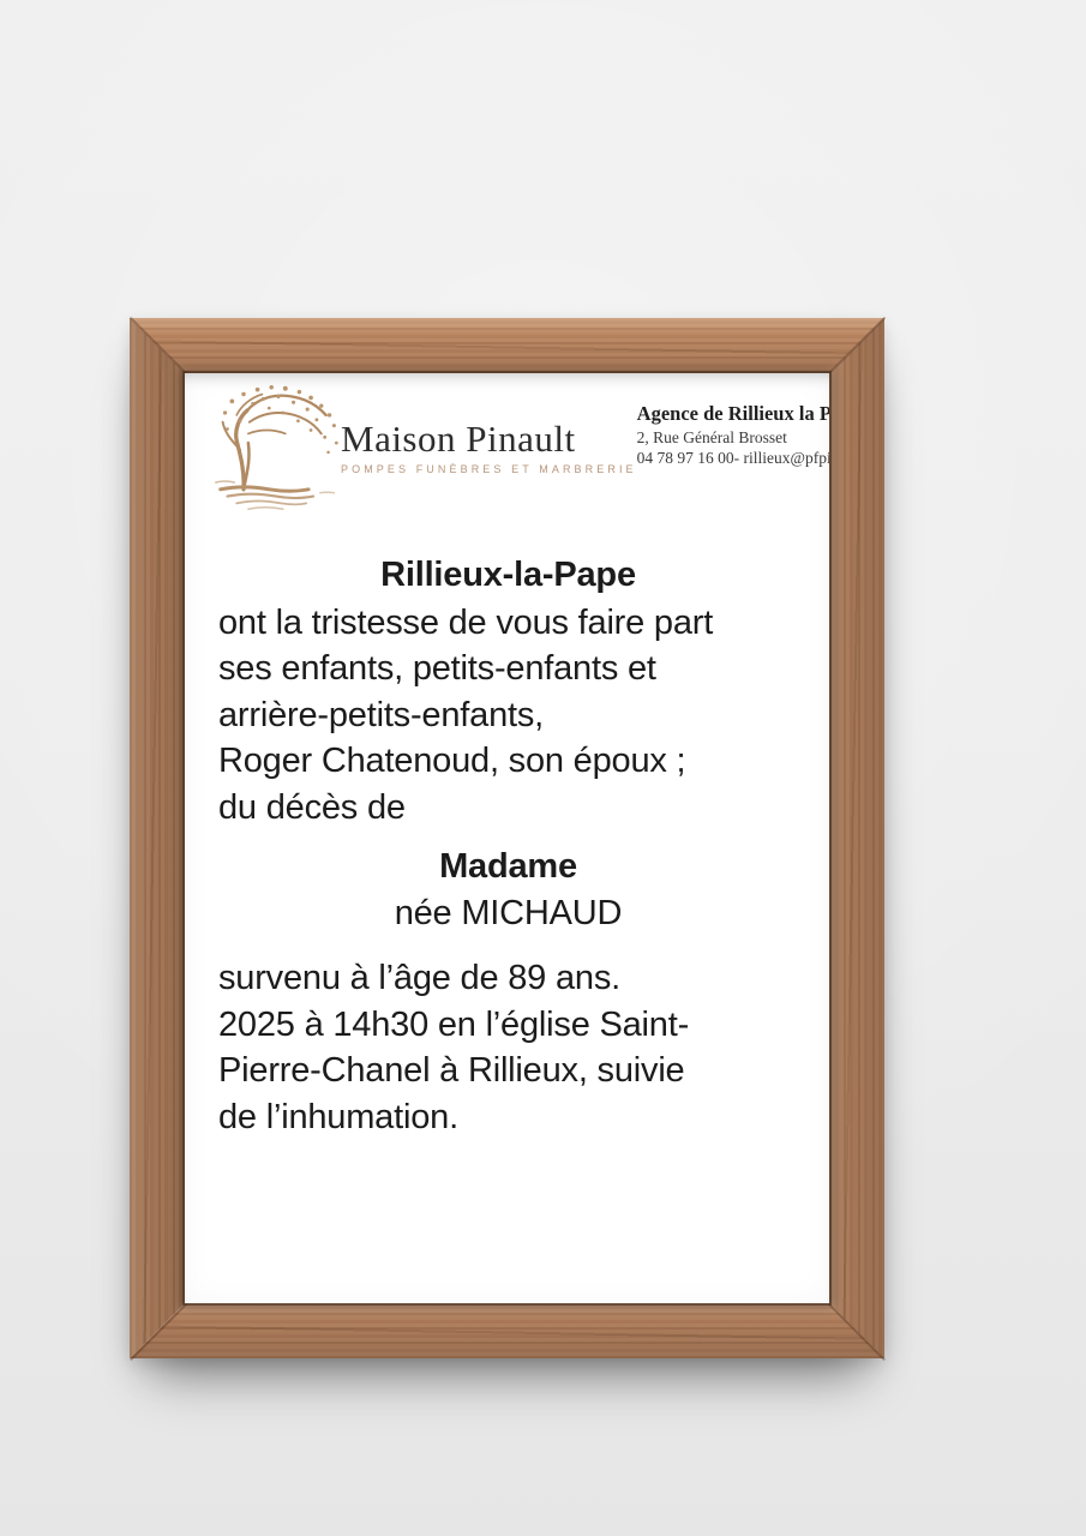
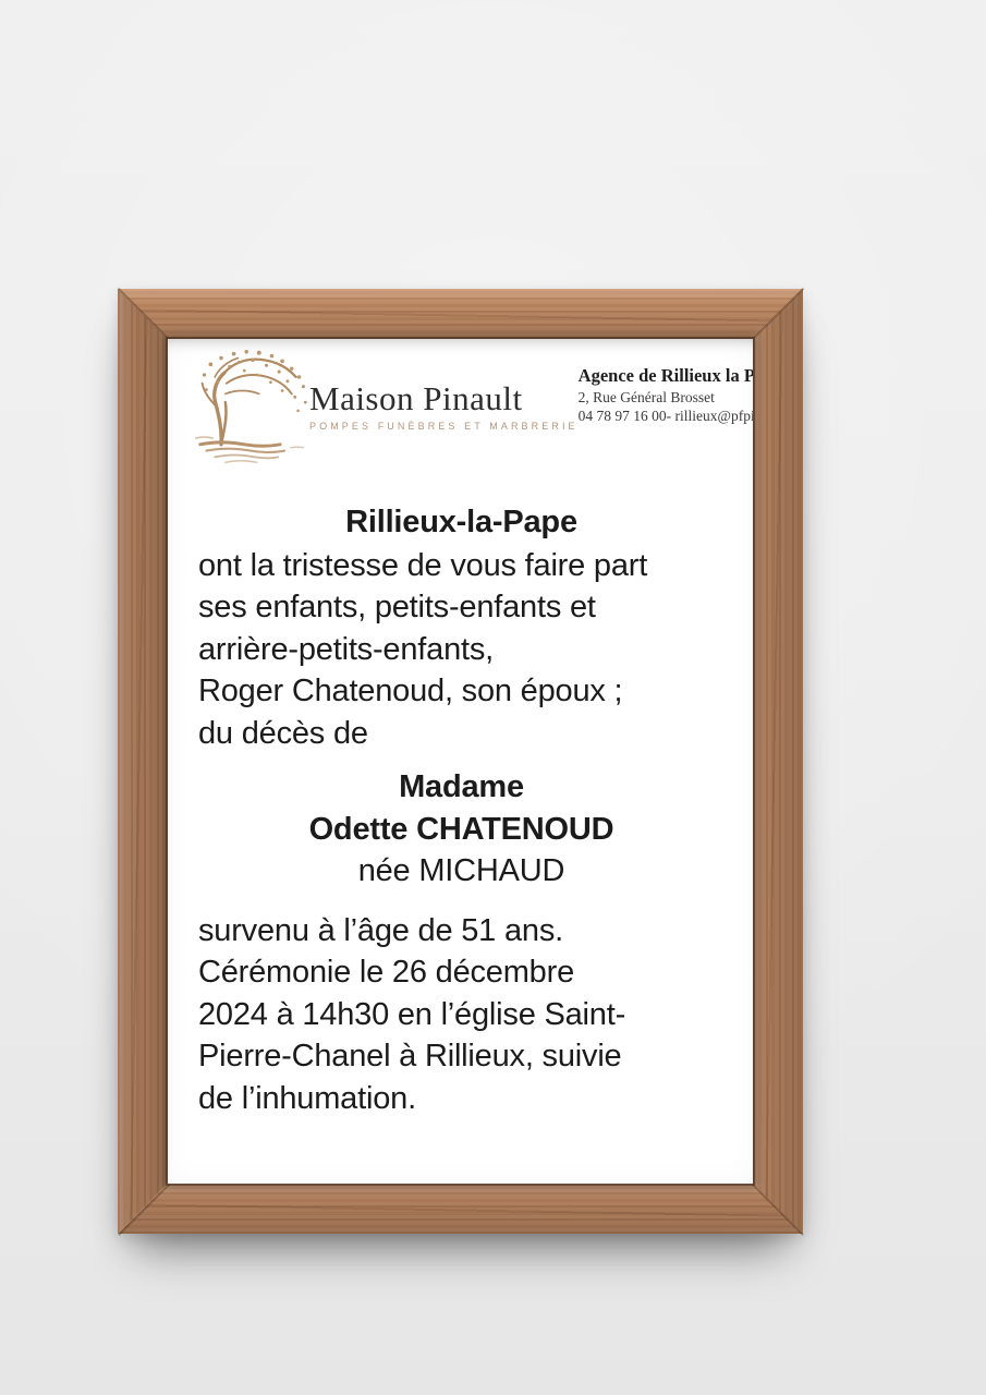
  Maison Pinault
  POMPES FUNÈBRES ET MARBRERIE
  Agence de Rillieux la P
  2, Rue Général Brosset
  04 78 97 16 00- rillieux@pfpi
  Rillieux-la-Pape
  ont la tristesse de vous faire part
  ses enfants, petits-enfants et
  arrière-petits-enfants,
  Roger Chatenoud, son époux ;
  du décès de
  Madame
+ Odette CHATENOUD
  née MICHAUD
- survenu à l’âge de 89 ans.
+ survenu à l’âge de 51 ans.
+ Cérémonie le 26 décembre
- 2025 à 14h30 en l’église Saint-
+ 2024 à 14h30 en l’église Saint-
  Pierre-Chanel à Rillieux, suivie
  de l’inhumation.
